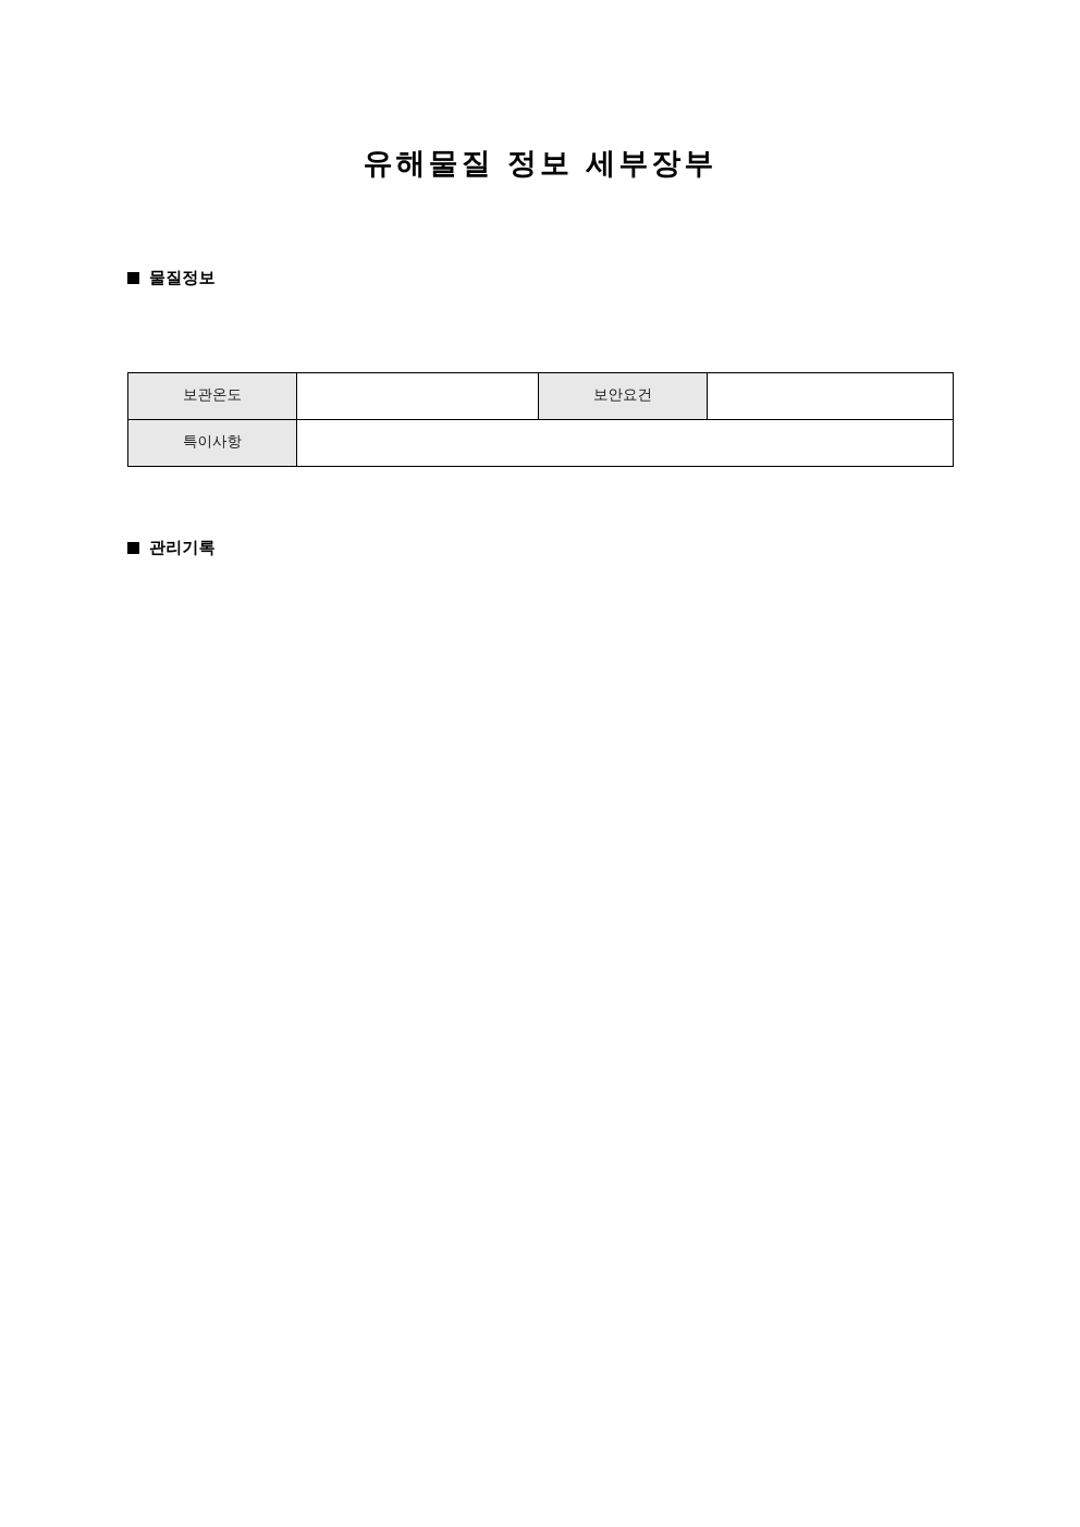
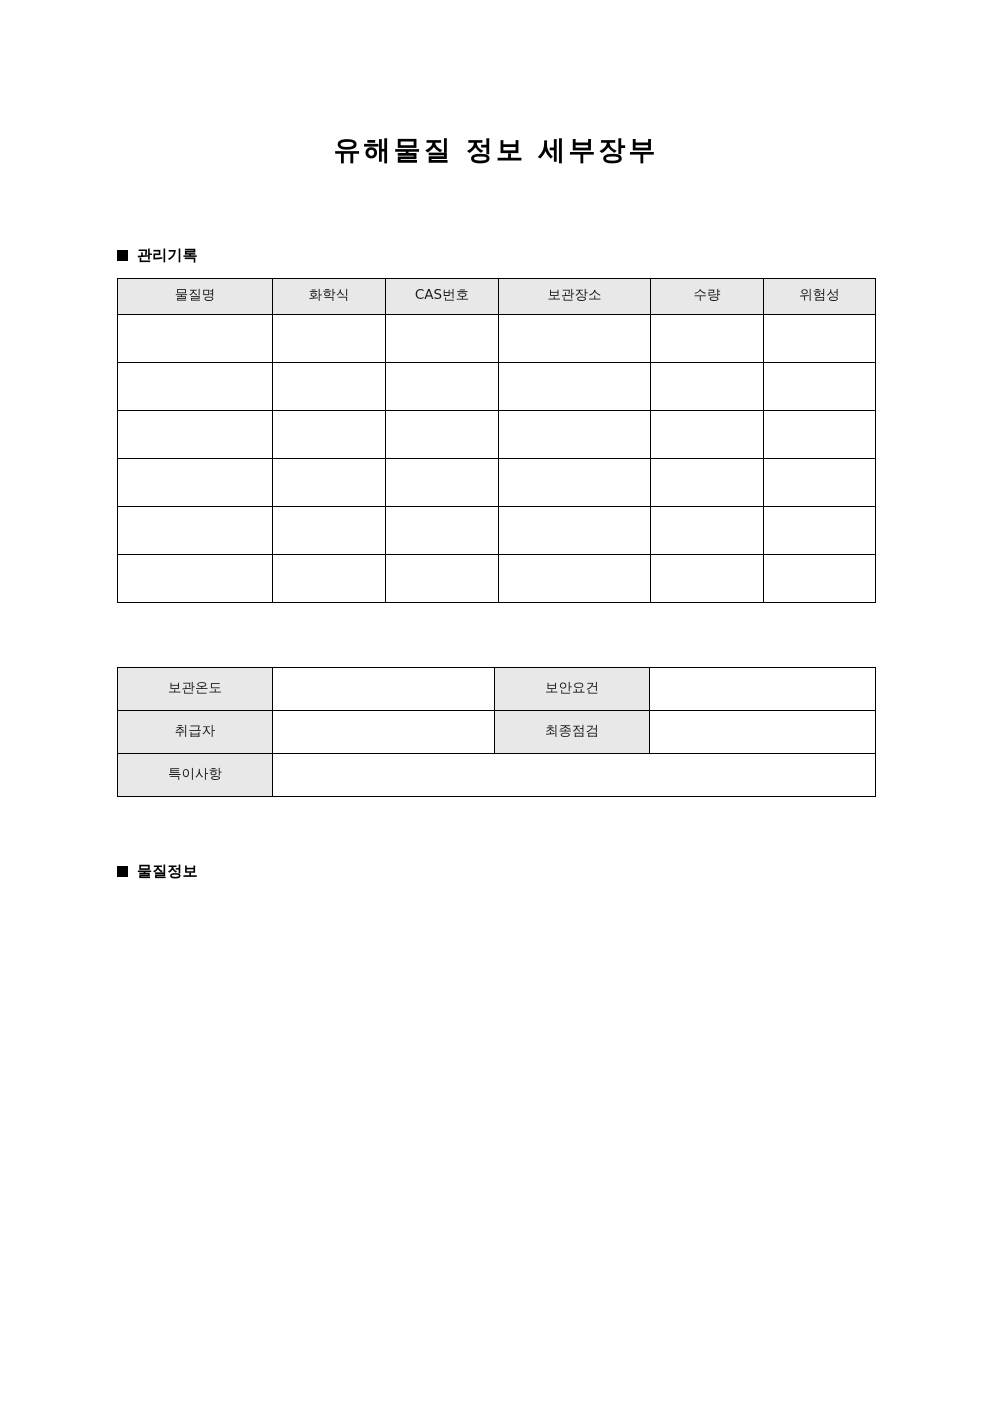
  유해물질 정보 세부장부
- 물질정보
+ 관리기록
+ 물질명	화학식	CAS번호	보관장소	수량	위험성
  보관온도		보안요건
+ 취급자		최종점검
  특이사항
- 관리기록
+ 물질정보
